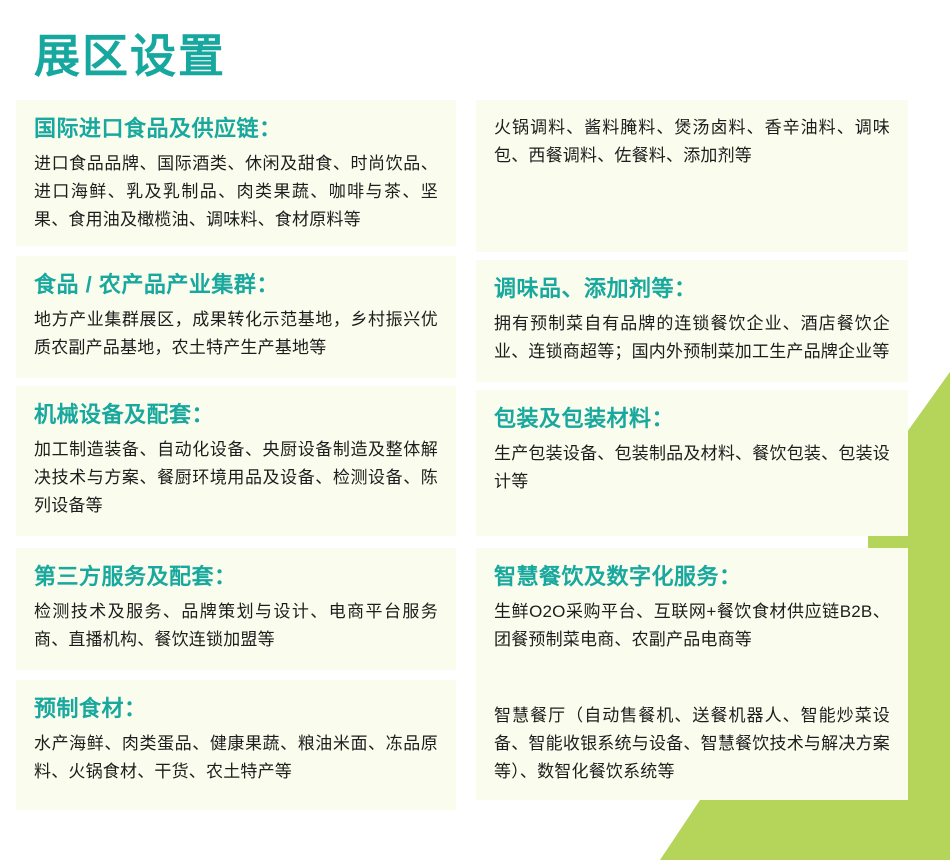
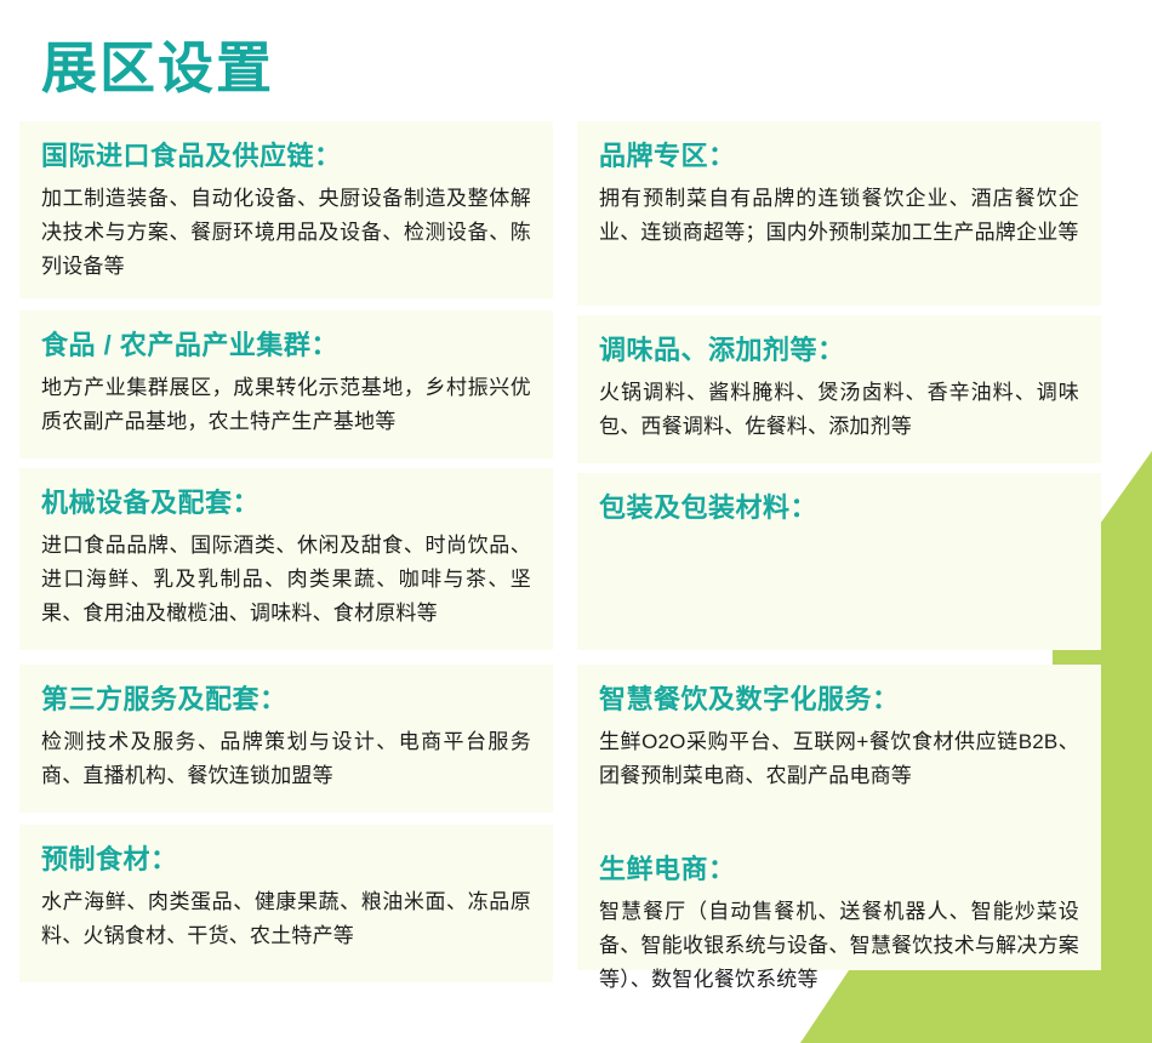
  展区设置
  国际进口食品及供应链：
- 进口食品品牌、国际酒类、休闲及甜食、时尚饮品、进口海鲜、乳及乳制品、肉类果蔬、咖啡与茶、坚果、食用油及橄榄油、调味料、食材原料等
+ 加工制造装备、自动化设备、央厨设备制造及整体解决技术与方案、餐厨环境用品及设备、检测设备、陈列设备等
  食品 / 农产品产业集群：
  地方产业集群展区，成果转化示范基地，乡村振兴优质农副产品基地，农土特产生产基地等
  机械设备及配套：
- 加工制造装备、自动化设备、央厨设备制造及整体解决技术与方案、餐厨环境用品及设备、检测设备、陈列设备等
+ 进口食品品牌、国际酒类、休闲及甜食、时尚饮品、进口海鲜、乳及乳制品、肉类果蔬、咖啡与茶、坚果、食用油及橄榄油、调味料、食材原料等
  第三方服务及配套：
  检测技术及服务、品牌策划与设计、电商平台服务商、直播机构、餐饮连锁加盟等
  预制食材：
  水产海鲜、肉类蛋品、健康果蔬、粮油米面、冻品原料、火锅食材、干货、农土特产等
+ 品牌专区：
- 火锅调料、酱料腌料、煲汤卤料、香辛油料、调味包、西餐调料、佐餐料、添加剂等
+ 拥有预制菜自有品牌的连锁餐饮企业、酒店餐饮企业、连锁商超等；国内外预制菜加工生产品牌企业等
  调味品、添加剂等：
- 拥有预制菜自有品牌的连锁餐饮企业、酒店餐饮企业、连锁商超等；国内外预制菜加工生产品牌企业等
+ 火锅调料、酱料腌料、煲汤卤料、香辛油料、调味包、西餐调料、佐餐料、添加剂等
  包装及包装材料：
- 生产包装设备、包装制品及材料、餐饮包装、包装设计等
  智慧餐饮及数字化服务：
  生鲜O2O采购平台、互联网+餐饮食材供应链B2B、团餐预制菜电商、农副产品电商等
+ 生鲜电商：
  智慧餐厅（自动售餐机、送餐机器人、智能炒菜设备、智能收银系统与设备、智慧餐饮技术与解决方案等）、数智化餐饮系统等
